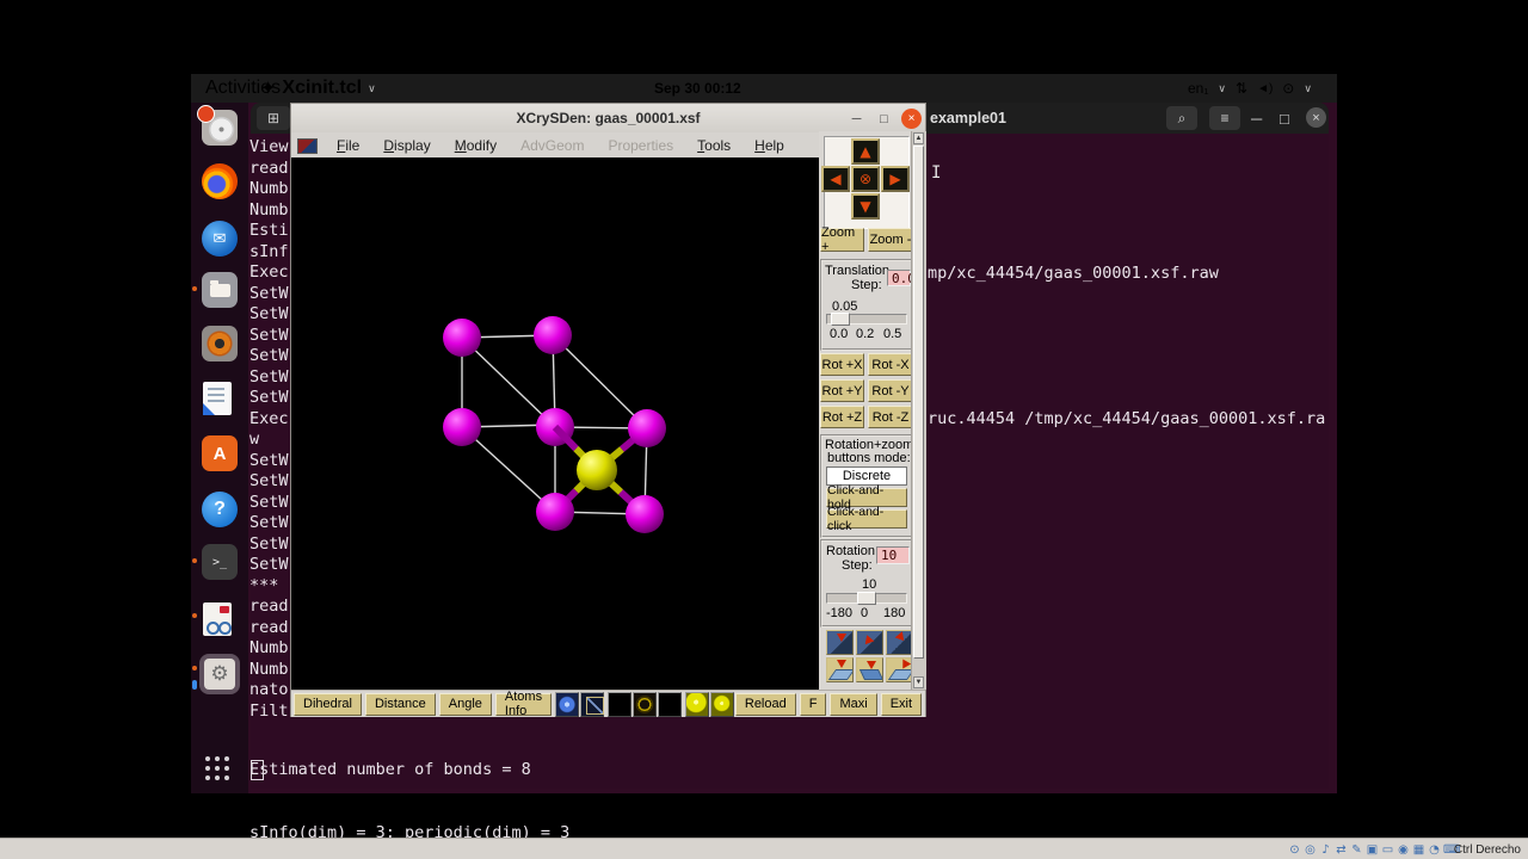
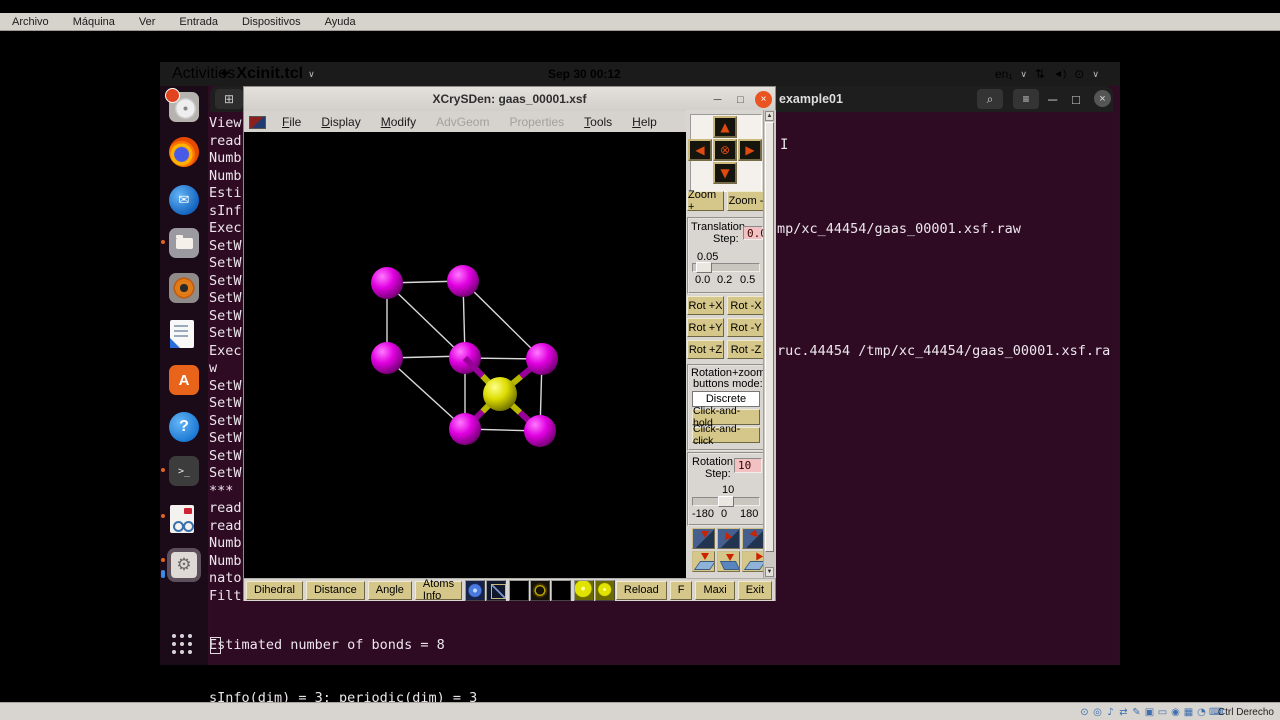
+ Archivo
+ Máquina
+ Ver
+ Entrada
+ Dispositivos
+ Ayuda
  ⊞
  example01
  ⌕
  ≡
  ─
  □
  ×
  View
  read
  Numb
  Numb
  Esti
  sInf
  Exec
  SetW
  SetW
  SetW
  SetW
  SetW
  SetW
  Exec
  w
  SetW
  SetW
  SetW
  SetW
  SetW
  SetW
  ***
  read
  read
  Numb
  Numb
  nato
  Filt
  mp/xc_44454/gaas_00001.xsf.raw
  ruc.44454 /tmp/xc_44454/gaas_00001.xsf.ra
  Estimated number of bonds = 8
  sInfo(dim) = 3; periodic(dim) = 3
  ✉
  A
  ?
  >_
  ⚙
  Activities
  ✦
  Xcinit.tcl
  ∨
  Sep 30 00:12
  en₁
  ∨
  ⇅
  ◄)
  ⊙
  ∨
  XCrySDen: gaas_00001.xsf
  ─
  □
  ×
  File
  Display
  Modify
  AdvGeom
  Properties
  Tools
  Help
  ▲
  ◀
  ⊗
  ▶
  ▼
  Zoom +
  Zoom -
  Translation
  Step:
  0.05
  0.0
  0.2
  0.5
  Rot +X
  Rot -X
  Rot +Y
  Rot -Y
  Rot +Z
  Rot -Z
  Rotation+zoom
  buttons mode:
  Discrete
  Click-and-hold
  Click-and-click
  Rotation
  Step:
  10
  10
  -180
  0
  180
  Dihedral
  Distance
  Angle
  Atoms Info
  Reload
  F
  Maxi
  Exit
  ⊙
  ◎
  ♪
  ⇄
  ✎
  ▣
  ▭
  ◉
  ▦
  ◔
  ⌨
  Ctrl Derecho
  I
